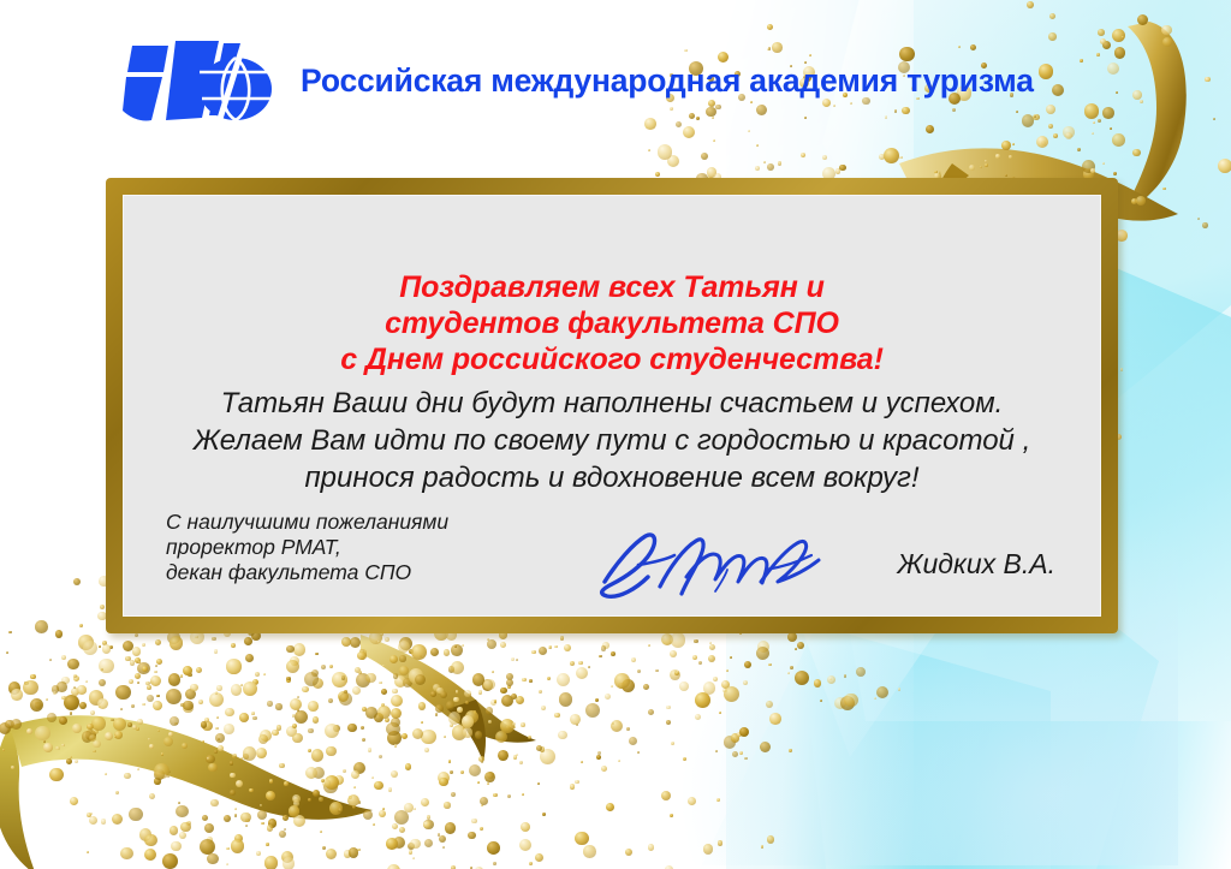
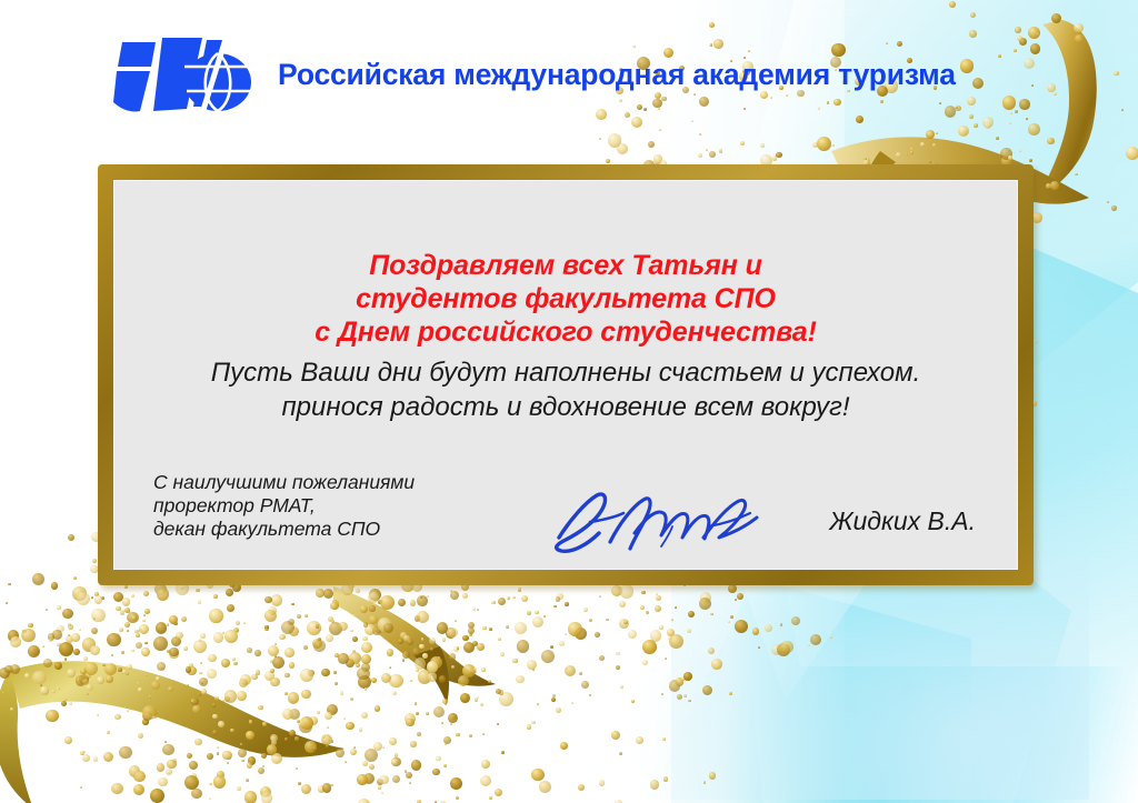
  Российская международная академия туризма
  Поздравляем всех Татьян и
  студентов факультета СПО
  с Днем российского студенчества!
- Татьян Ваши дни будут наполнены счастьем и успехом.
+ Пусть Ваши дни будут наполнены счастьем и успехом.
- Желаем Вам идти по своему пути с гордостью и красотой ,
  принося радость и вдохновение всем вокруг!
  С наилучшими пожеланиями
  проректор РМАТ,
  декан факультета СПО
  Жидких В.А.
